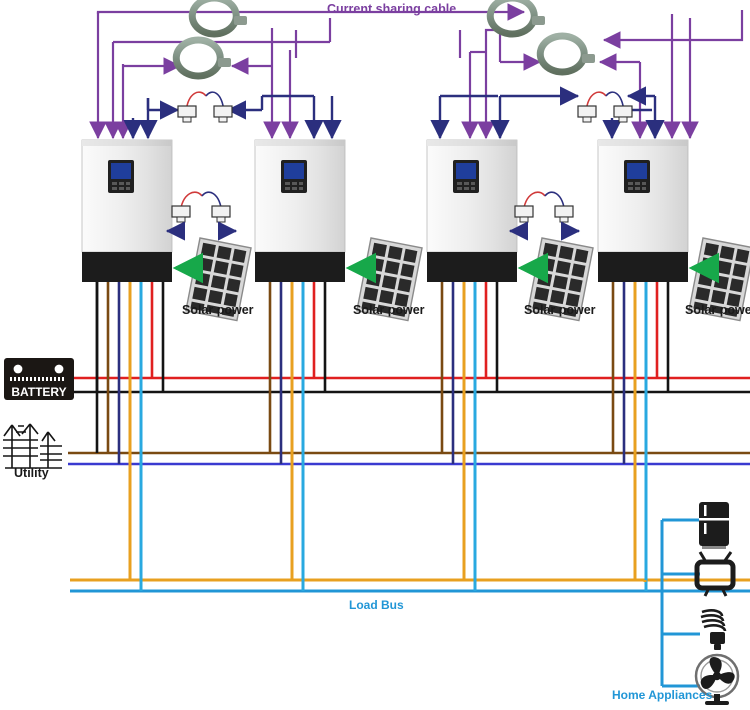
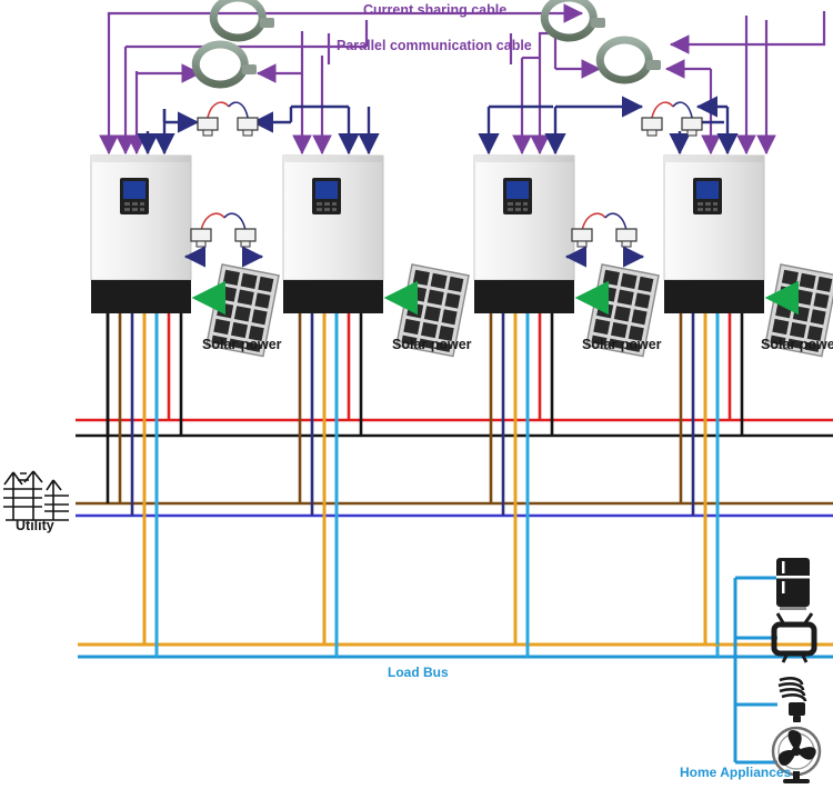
- BATTERY
  Current sharing cable
+ Parallel communication cable
  Load Bus
  Home Appliances
  Utility
  Solar power
  Solar power
  Solar power
  Solar powe
